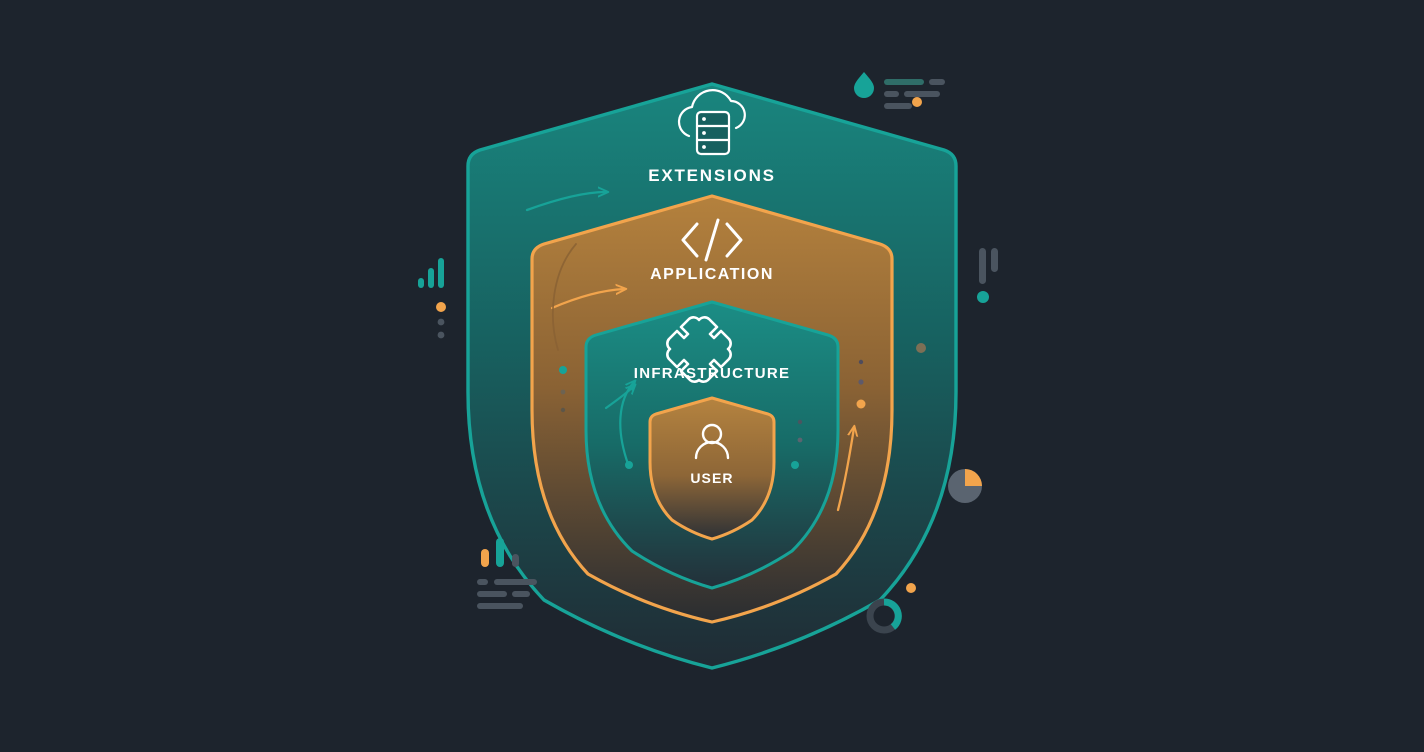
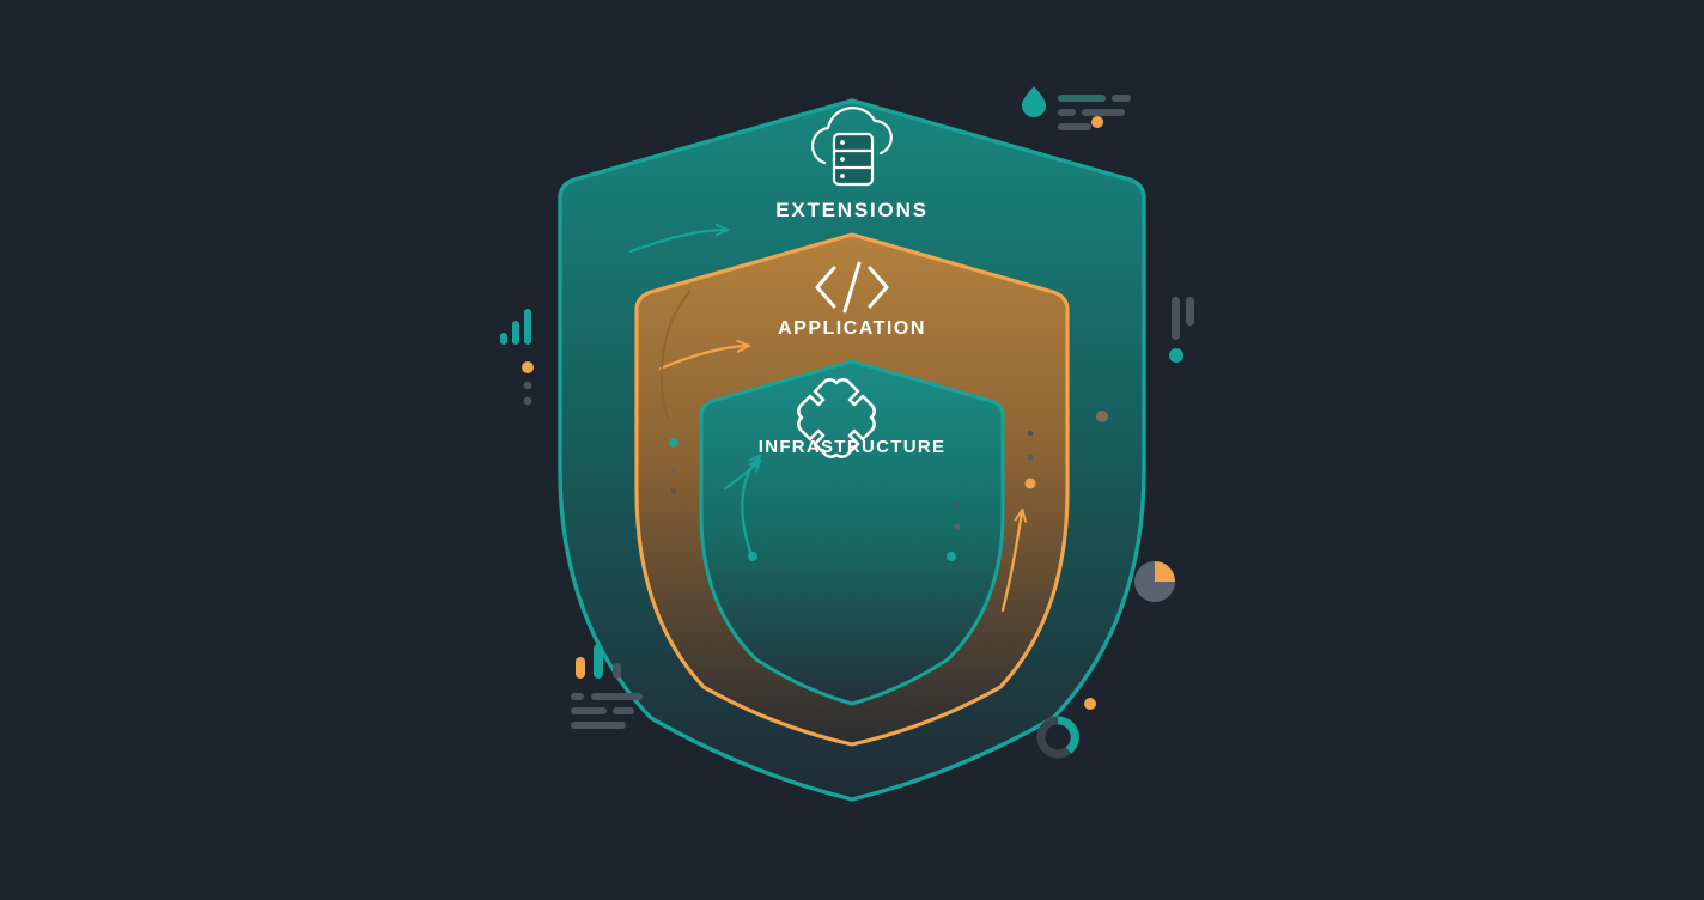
  EXTENSIONS
  APPLICATION
  INFRASTRUCTURE
- USER
